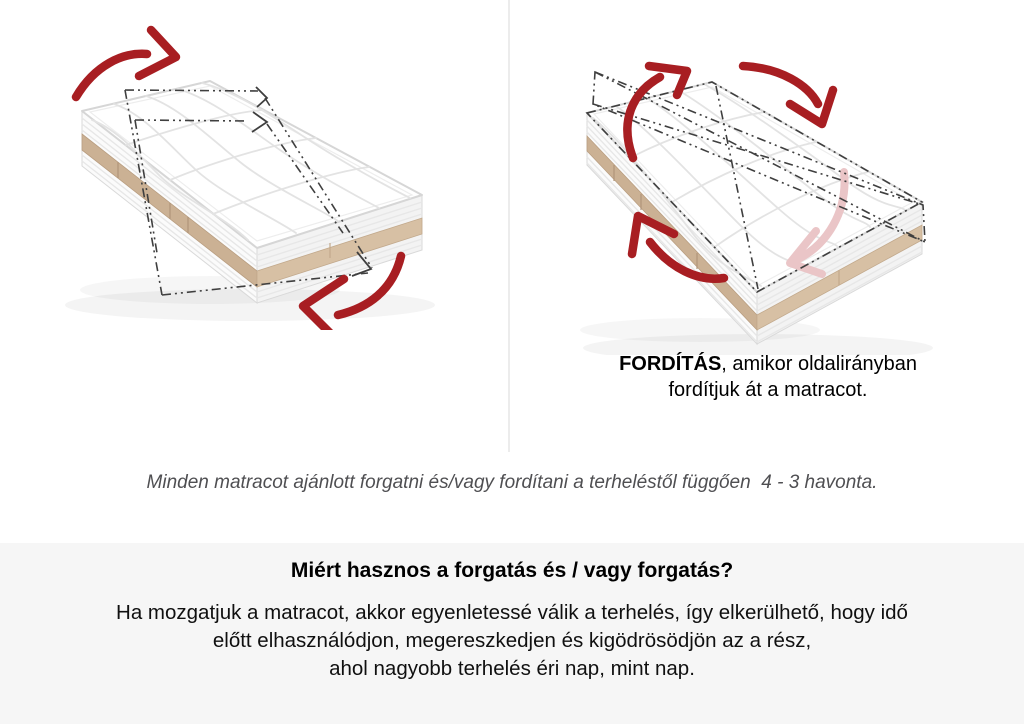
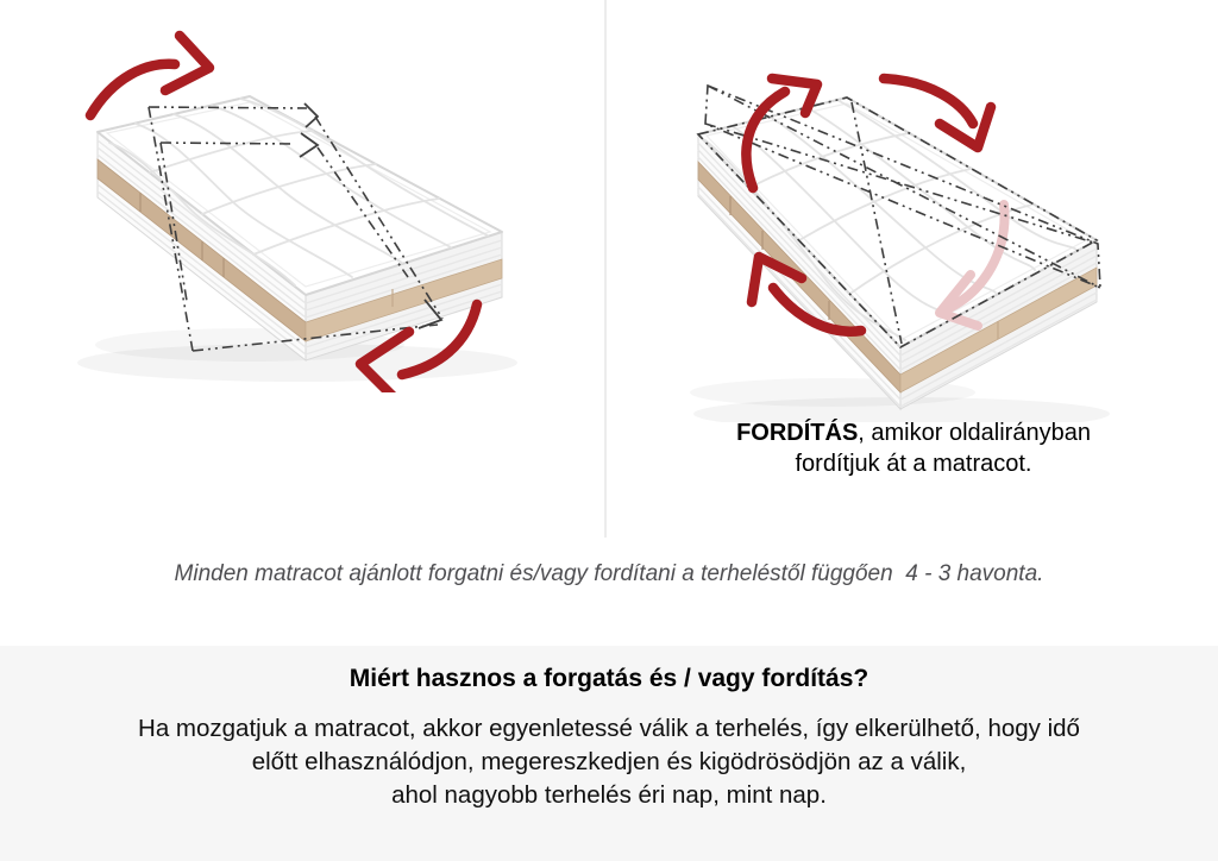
  FORDÍTÁS, amikor oldalirányban
  fordítjuk át a matracot.
  Minden matracot ajánlott forgatni és/vagy fordítani a terheléstől függően 4 - 3 havonta.
- Miért hasznos a forgatás és / vagy forgatás?
+ Miért hasznos a forgatás és / vagy fordítás?
  Ha mozgatjuk a matracot, akkor egyenletessé válik a terhelés, így elkerülhető, hogy idő
- előtt elhasználódjon, megereszkedjen és kigödrösödjön az a rész,
+ előtt elhasználódjon, megereszkedjen és kigödrösödjön az a válik,
  ahol nagyobb terhelés éri nap, mint nap.
